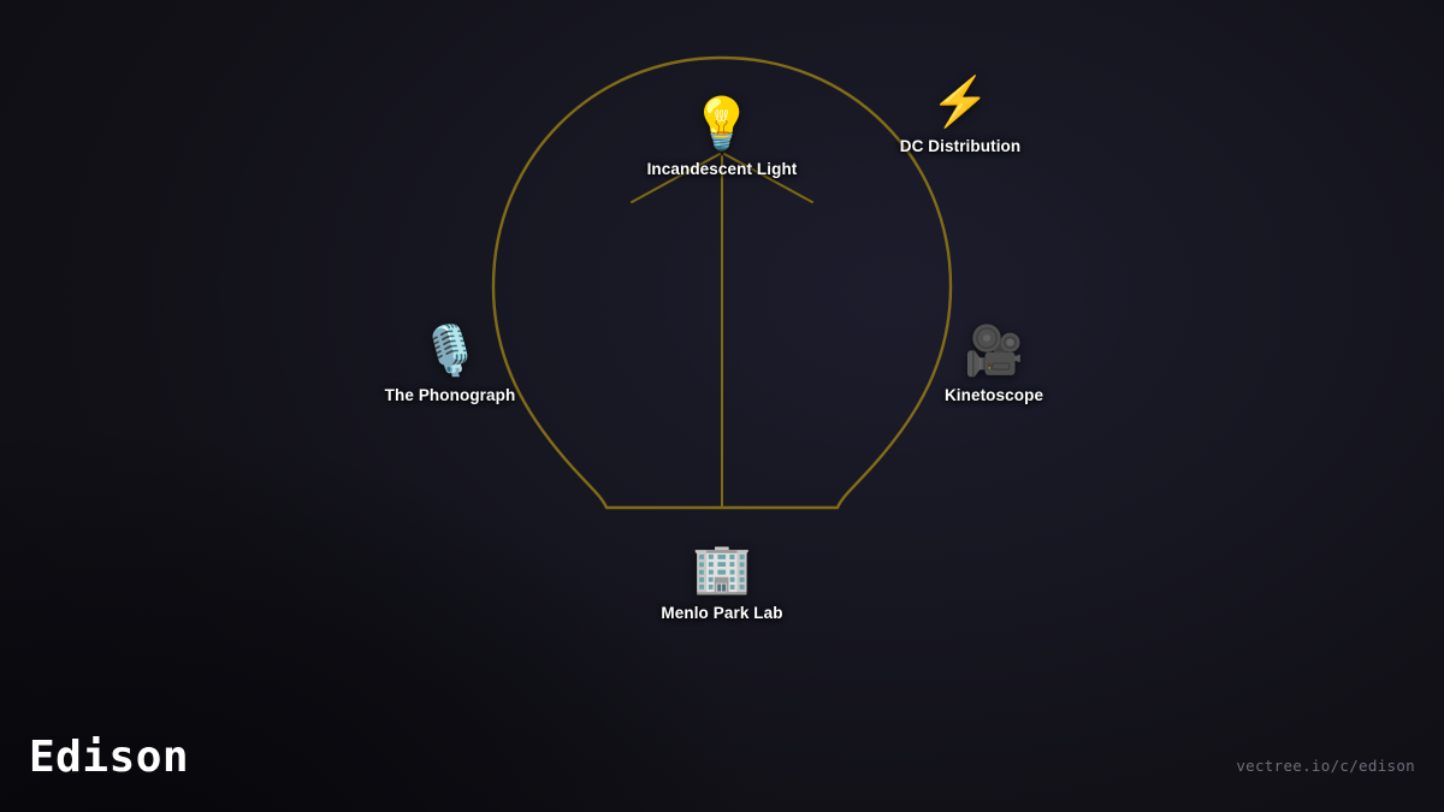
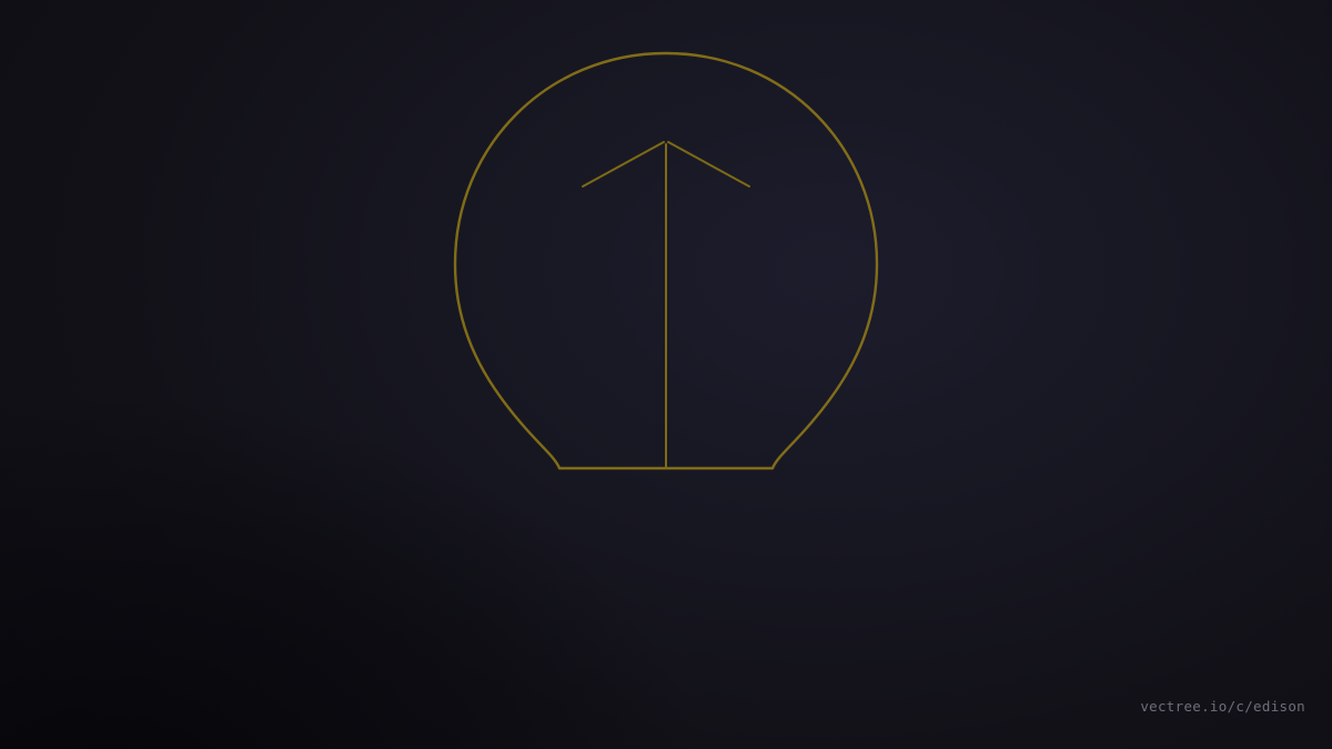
- 💡
- Incandescent Light
- ⚡
- DC Distribution
- 🎙️
- The Phonograph
- 🎥
- Kinetoscope
- 🏢
- Menlo Park Lab
- Edison
  vectree.io/c/edison
